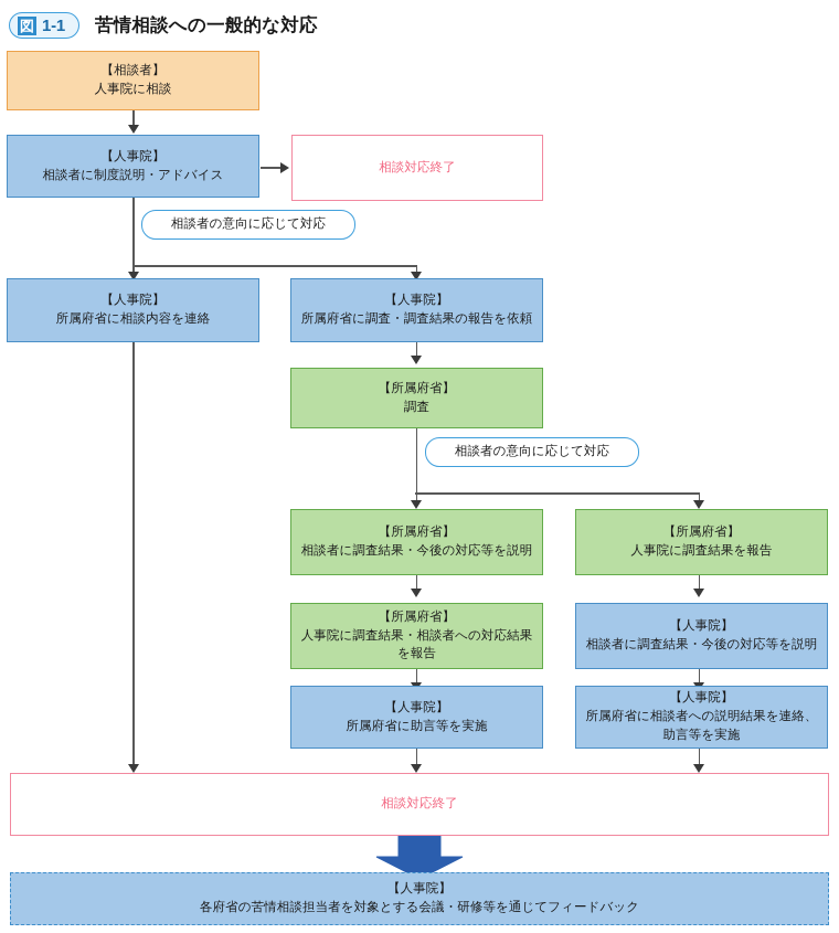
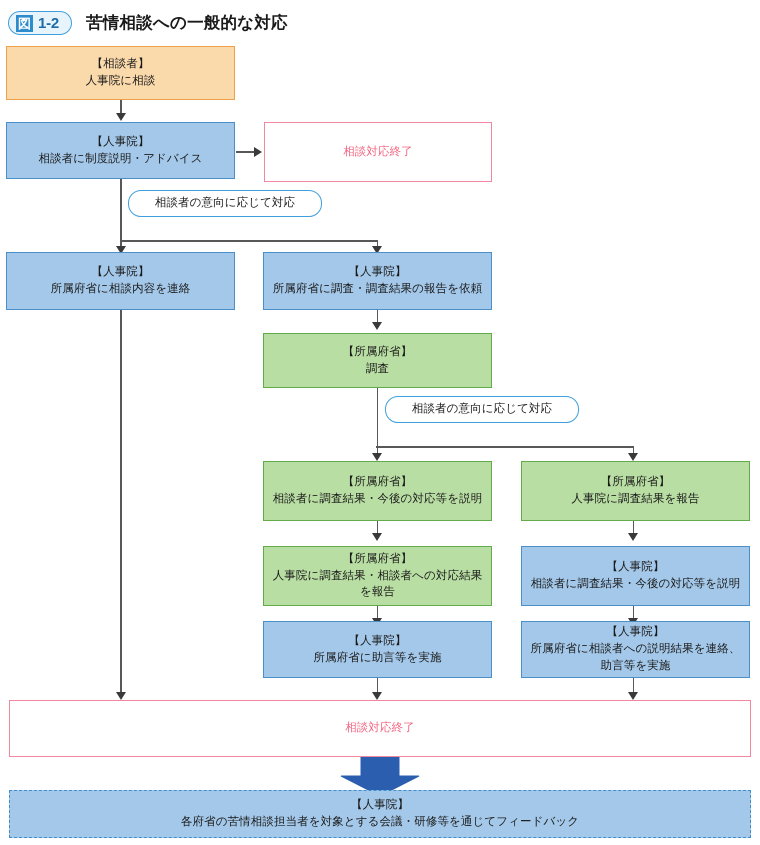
  図
- 1-1
+ 1-2
  苦情相談への一般的な対応
  【相談者】
  人事院に相談
  【人事院】
  相談者に制度説明・アドバイス
  相談対応終了
  相談者の意向に応じて対応
  【人事院】
  所属府省に相談内容を連絡
  【人事院】
  所属府省に調査・調査結果の報告を依頼
  【所属府省】
  調査
  相談者の意向に応じて対応
  【所属府省】
  相談者に調査結果・今後の対応等を説明
  【所属府省】
  人事院に調査結果を報告
  【所属府省】
  人事院に調査結果・相談者への対応結果
  を報告
  【人事院】
  相談者に調査結果・今後の対応等を説明
  【人事院】
  所属府省に助言等を実施
  【人事院】
  所属府省に相談者への説明結果を連絡、
  助言等を実施
  相談対応終了
  【人事院】
  各府省の苦情相談担当者を対象とする会議・研修等を通じてフィードバック
